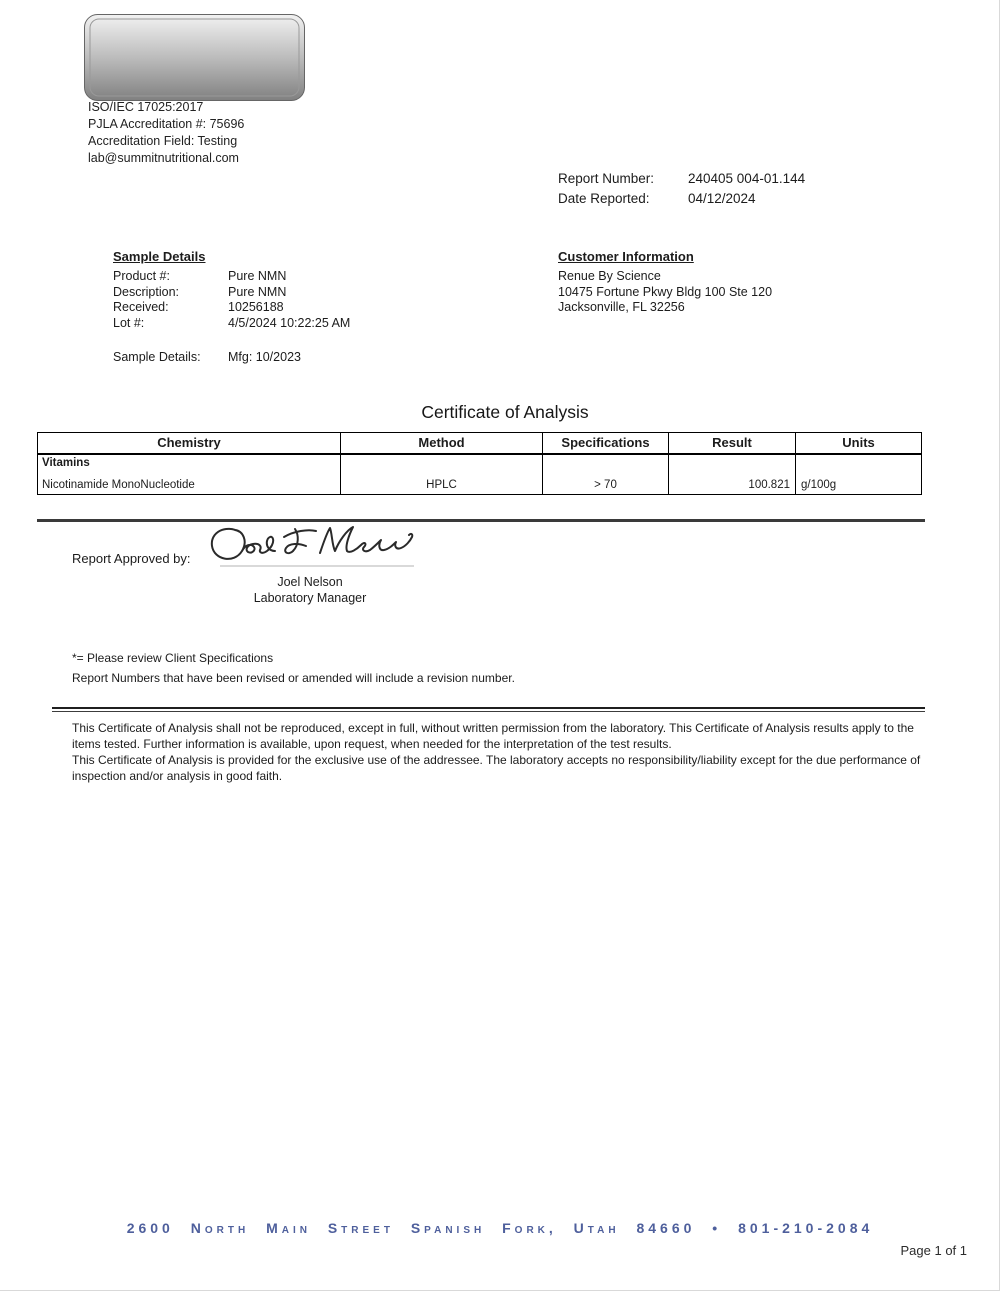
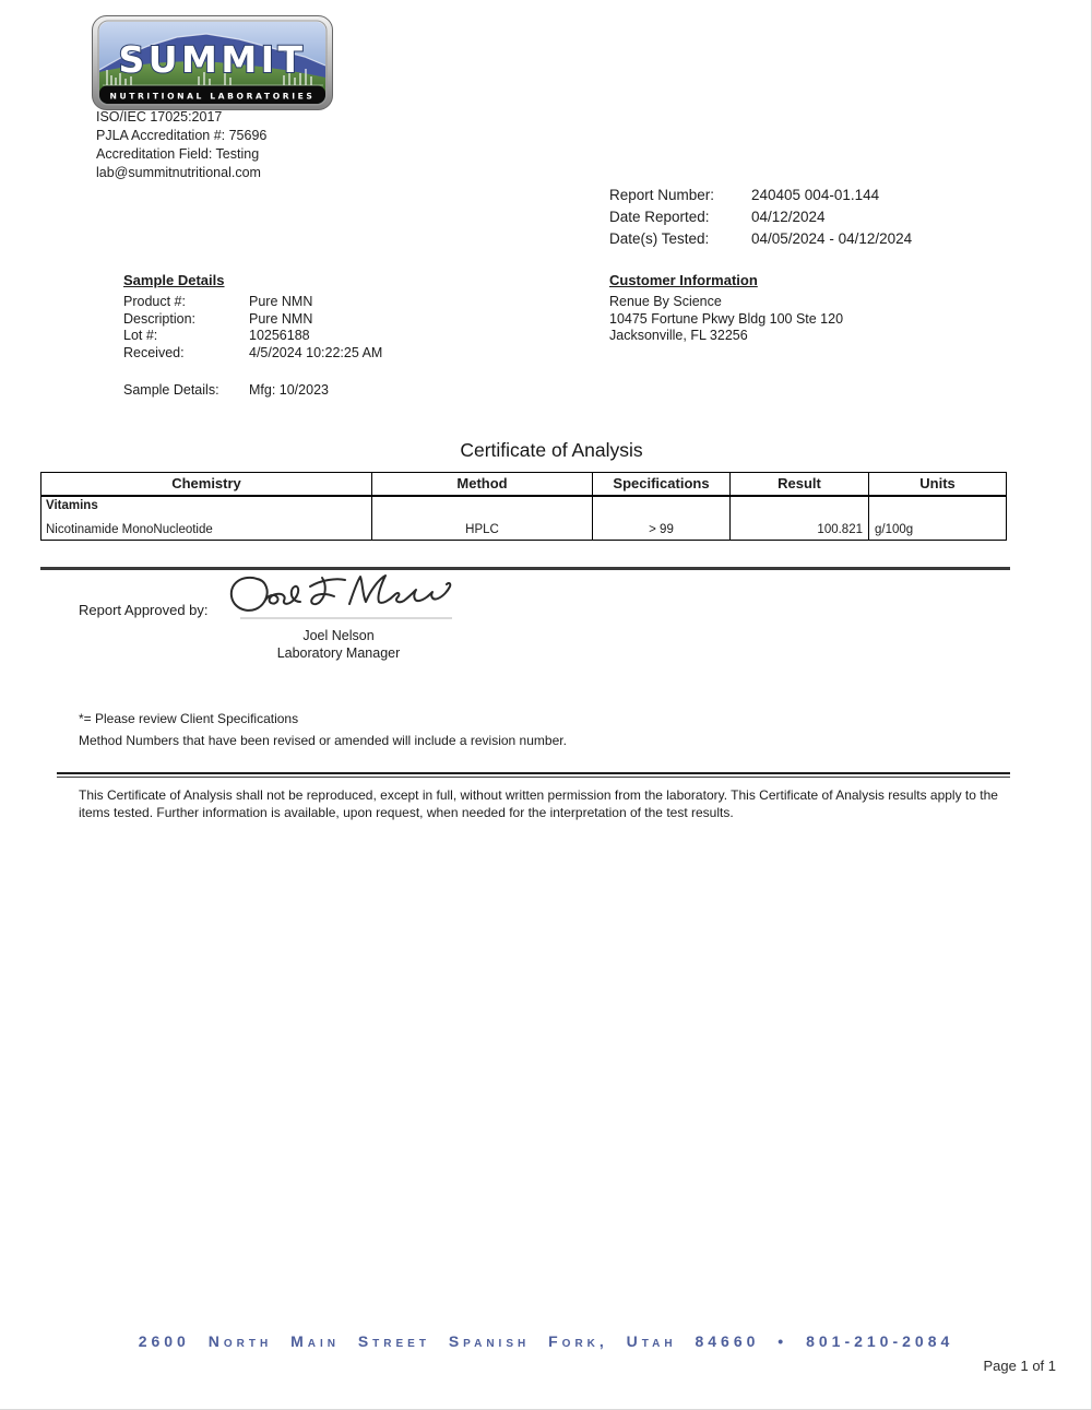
+ SUMMIT
+ NUTRITIONAL LABORATORIES
  ISO/IEC 17025:2017
  PJLA Accreditation #: 75696
  Accreditation Field: Testing
  lab@summitnutritional.com
  Report Number:
  240405 004-01.144
  Date Reported:
  04/12/2024
+ Date(s) Tested:
+ 04/05/2024 - 04/12/2024
  Sample Details
  Product #:
  Pure NMN
  Description:
  Pure NMN
- Received:
+ Lot #:
  10256188
- Lot #:
+ Received:
  4/5/2024 10:22:25 AM
  Sample Details:
  Mfg: 10/2023
  Customer Information
  Renue By Science
  10475 Fortune Pkwy Bldg 100 Ste 120
  Jacksonville, FL 32256
  Certificate of Analysis
  Chemistry
  Method
  Specifications
  Result
  Units
  Vitamins
  Nicotinamide MonoNucleotide
  HPLC
- > 70
+ > 99
  100.821
  g/100g
  Report Approved by:
  Joel Nelson
  Laboratory Manager
  *= Please review Client Specifications
- Report Numbers that have been revised or amended will include a revision number.
+ Method Numbers that have been revised or amended will include a revision number.
  This Certificate of Analysis shall not be reproduced, except in full, without written permission from the laboratory. This Certificate of Analysis results apply to the items tested. Further information is available, upon request, when needed for the interpretation of the test results.
- This Certificate of Analysis is provided for the exclusive use of the addressee. The laboratory accepts no responsibility/liability except for the due performance of inspection and/or analysis in good faith.
  2600 North Main Street Spanish Fork, Utah 84660 • 801-210-2084
  Page 1 of 1
